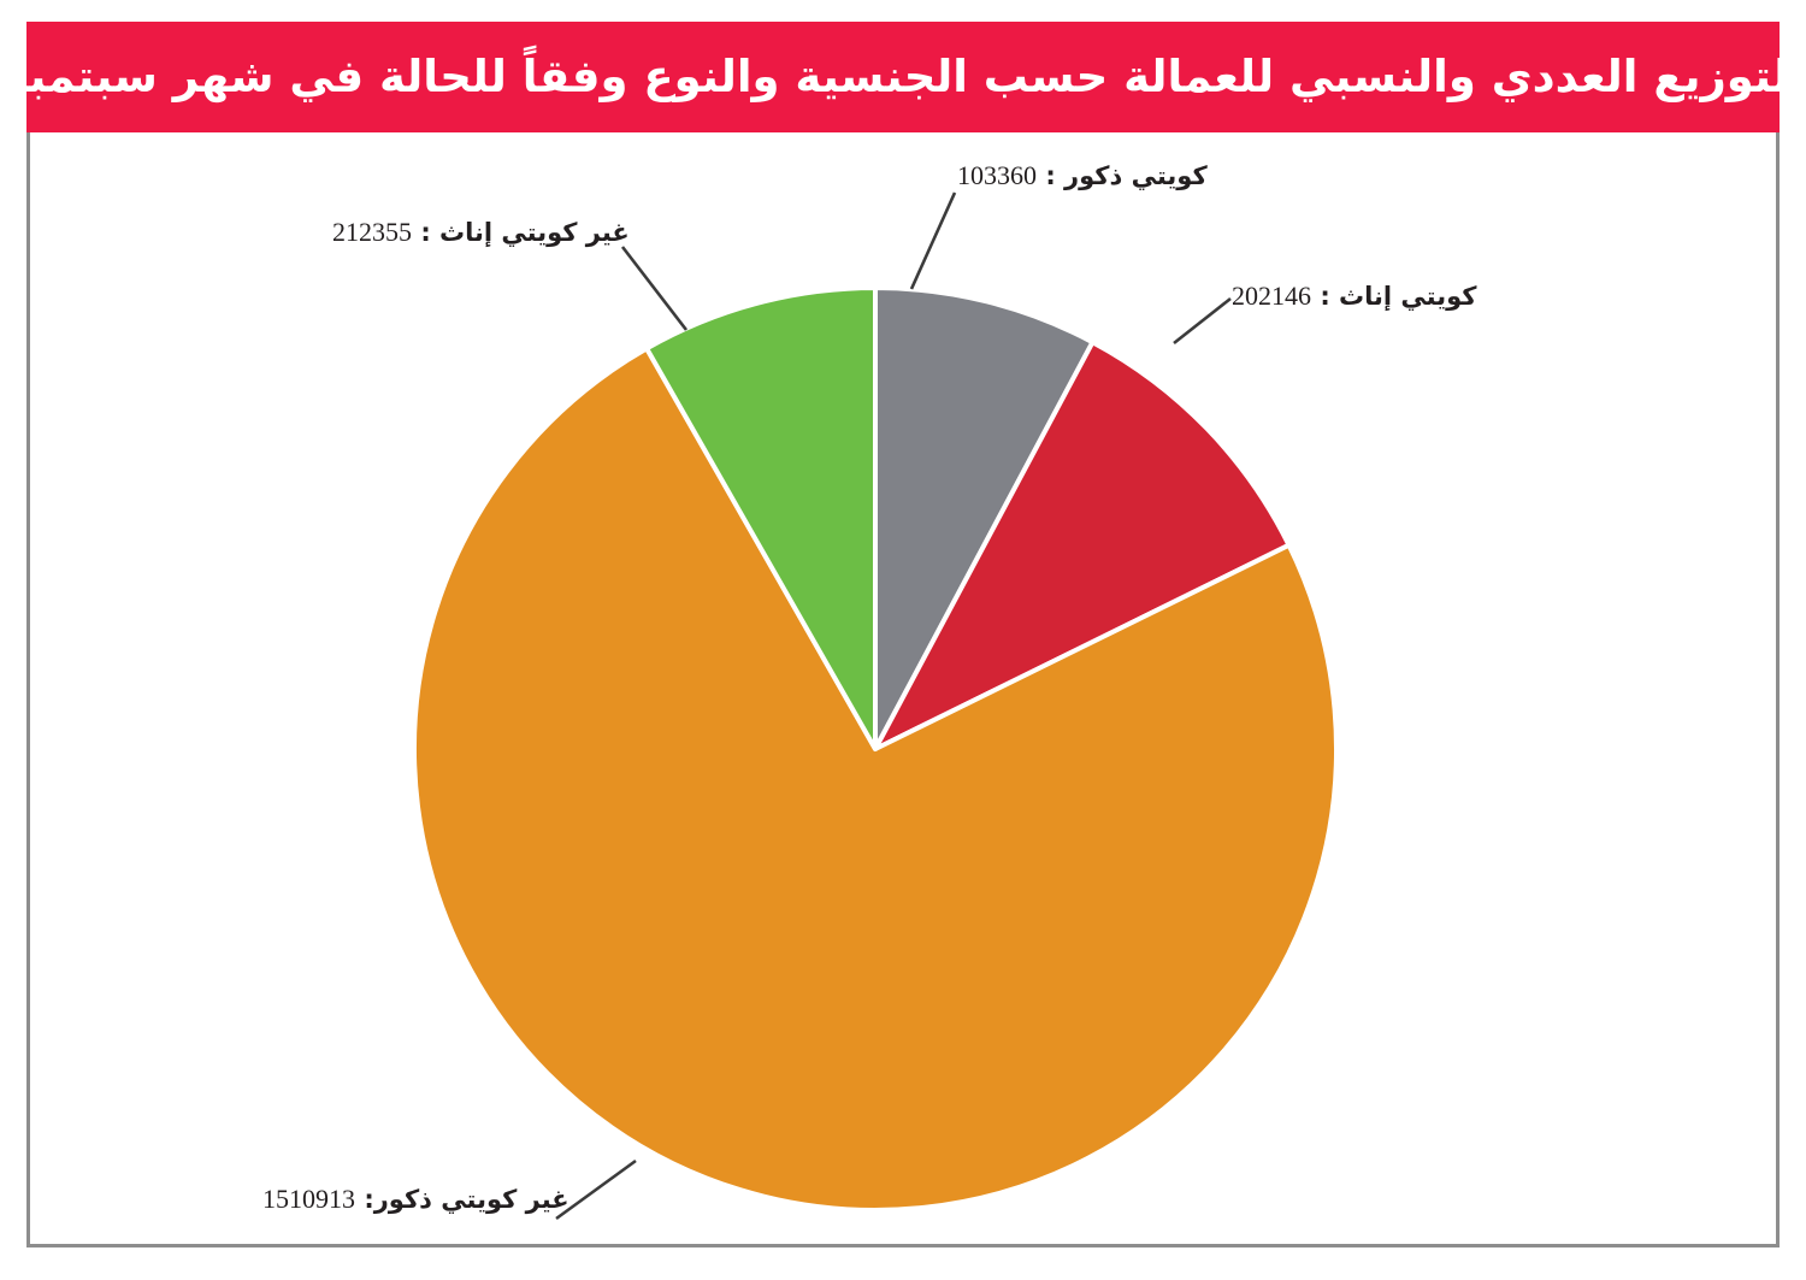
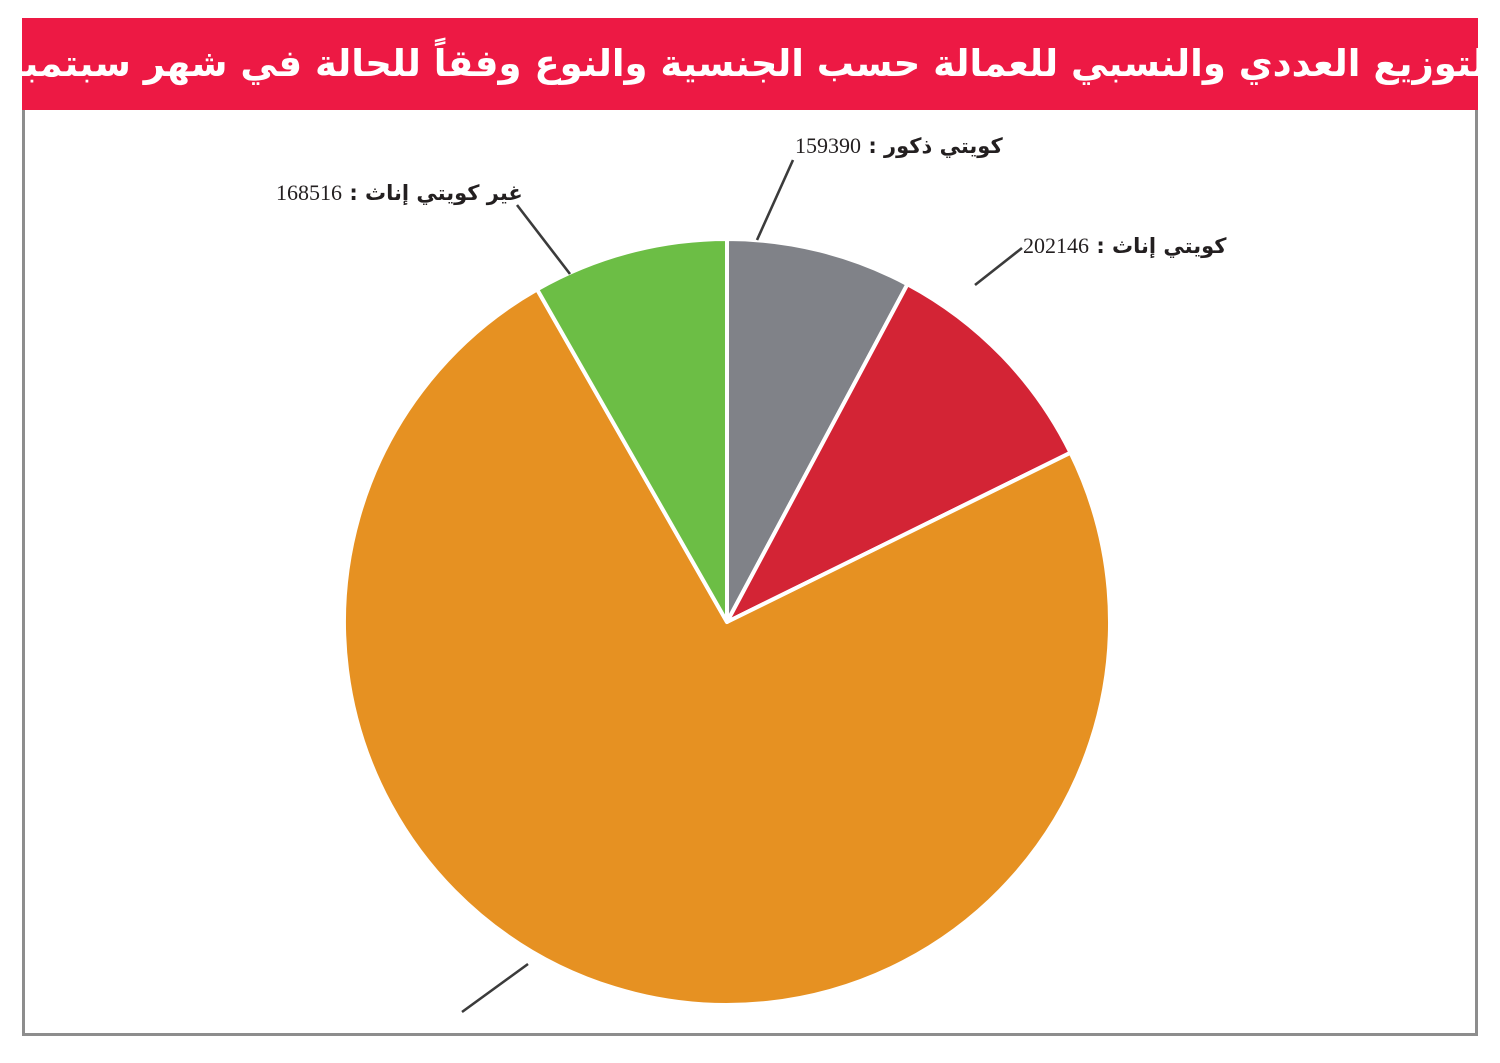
  لتوزيع العددي والنسبي للعمالة حسب الجنسية والنوع وفقاً للحالة في شهر سبتمبر
- كويتي ذكور : 103360
+ كويتي ذكور : 159390
- غير كويتي إناث : 212355
+ غير كويتي إناث : 168516
  كويتي إناث : 202146
- غير كويتي ذكور: 1510913
